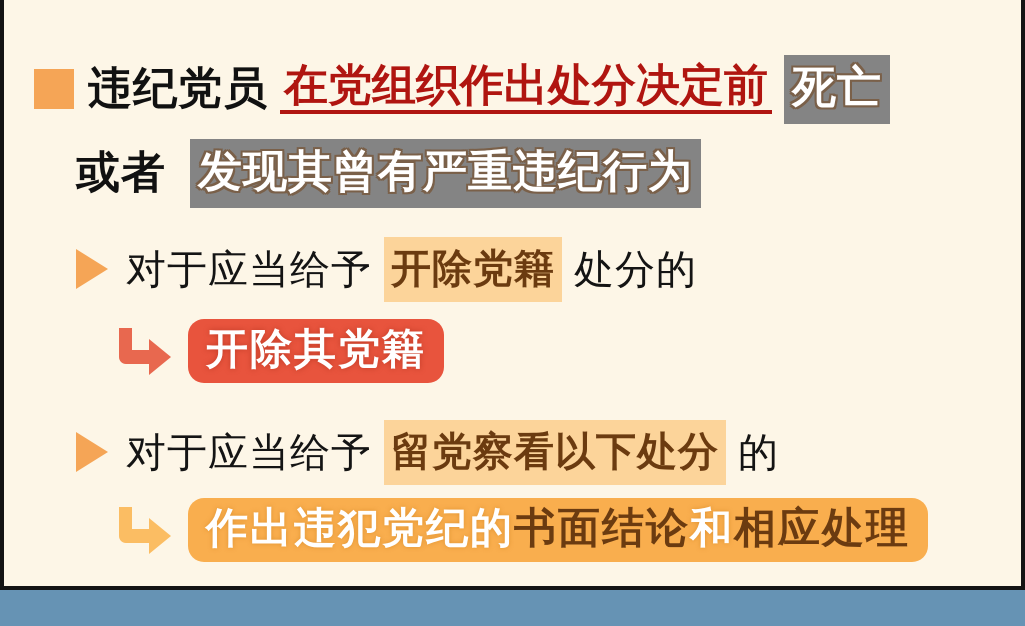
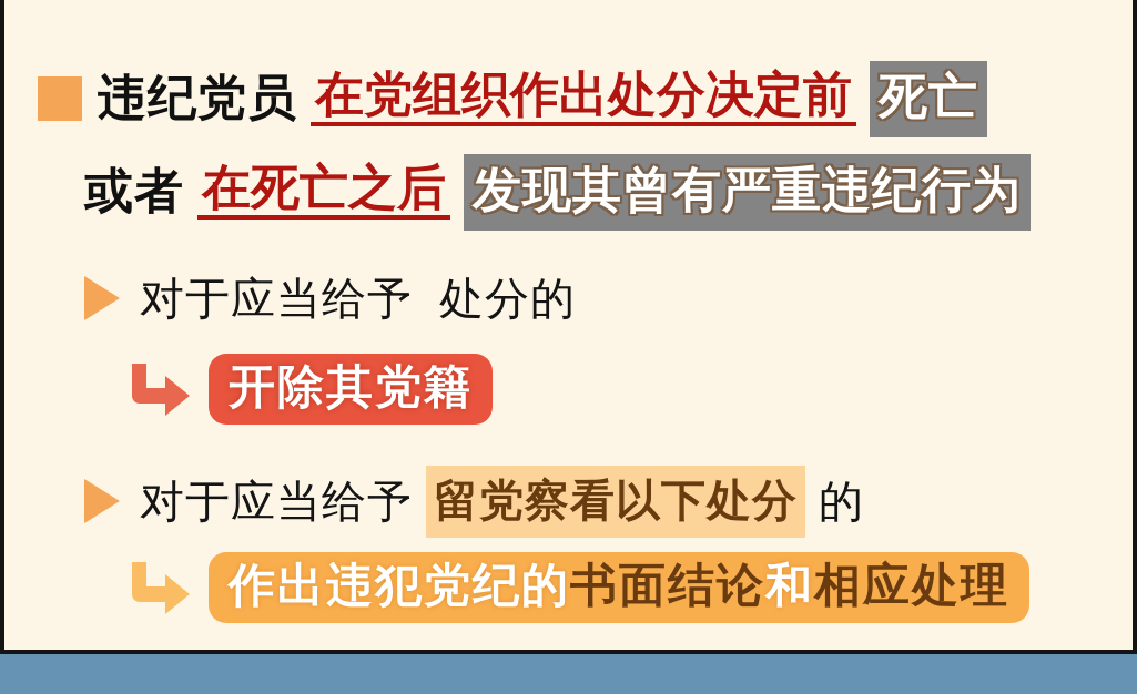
  违纪党员
  在党组织作出处分决定前
  死亡
  或者
+ 在死亡之后
  发现其曾有严重违纪行为
  对于应当给予
- 开除党籍
  处分的
  开除其党籍
  对于应当给予
  留党察看以下处分
  的
  作出违犯党纪的书面结论和相应处理
